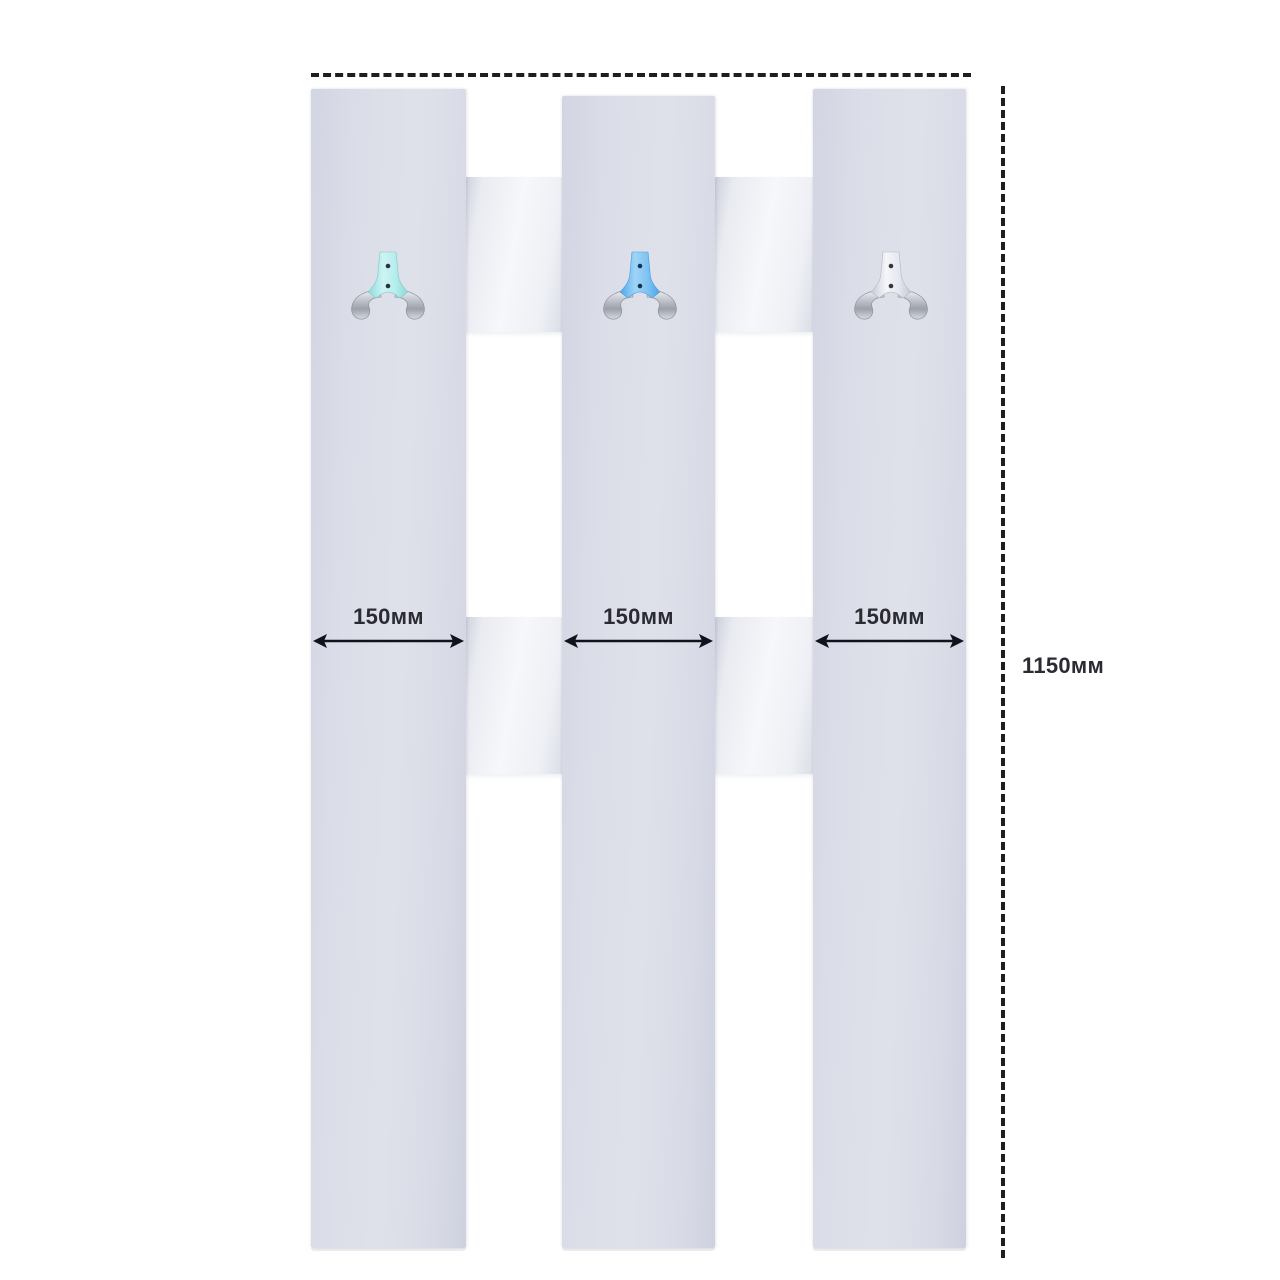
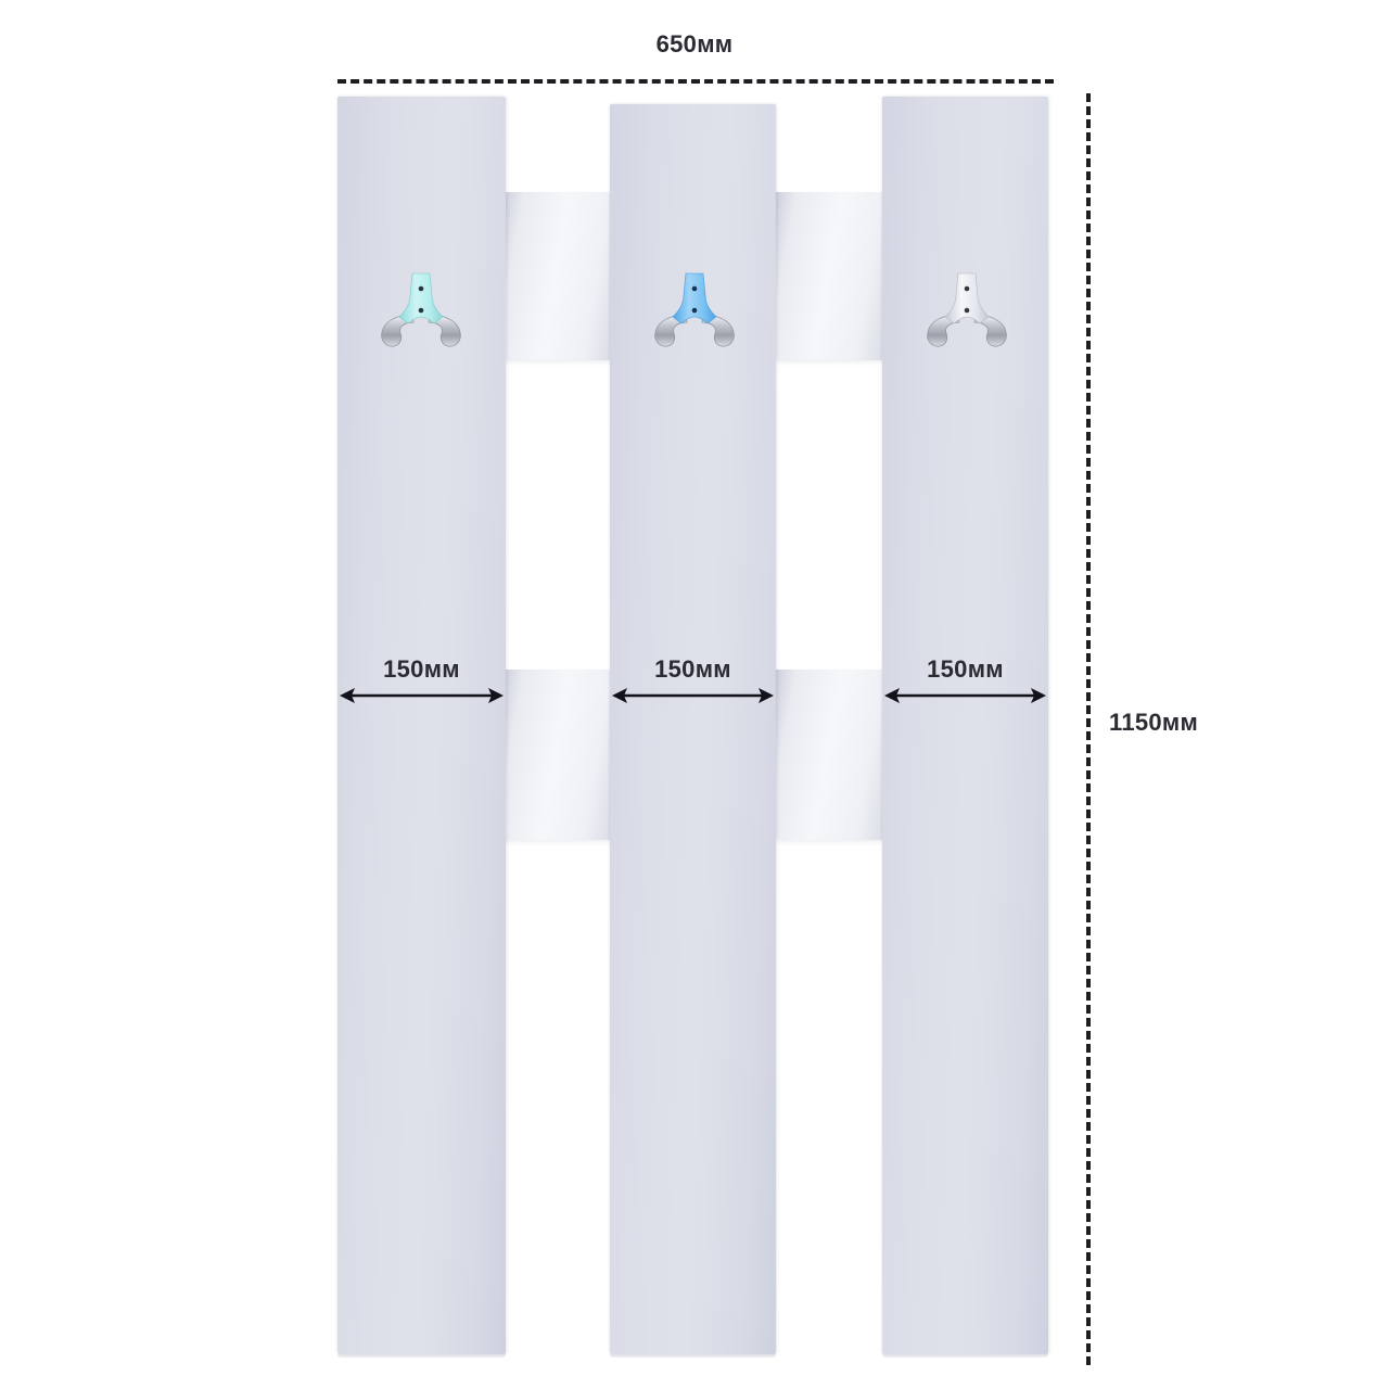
+ 650мм
  1150мм
  150мм
  150мм
  150мм
